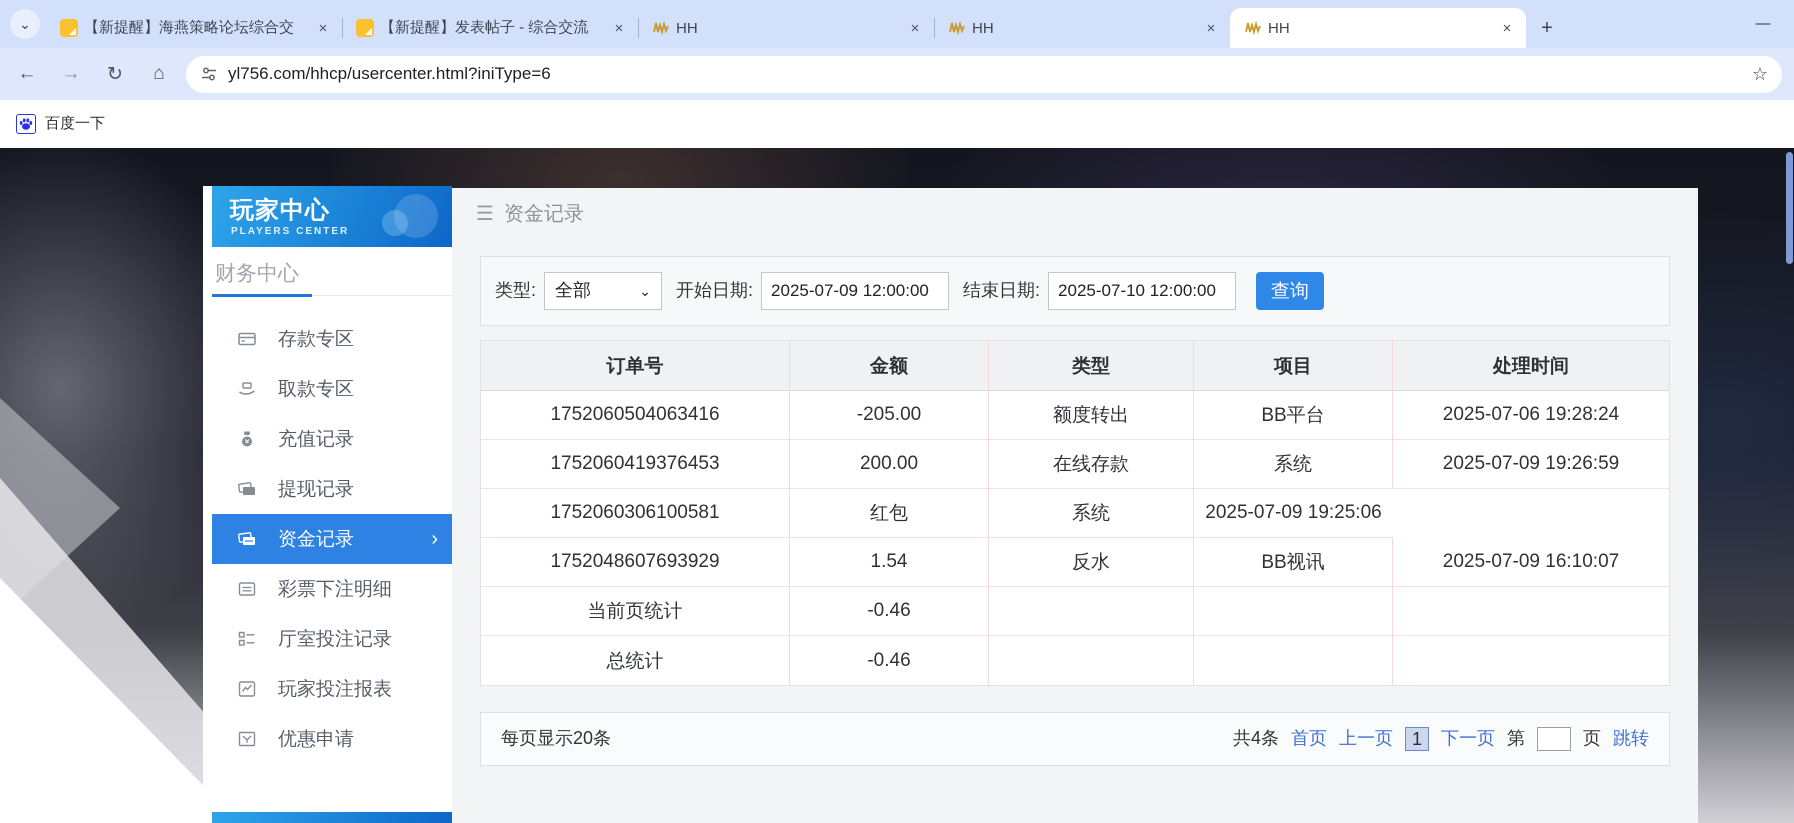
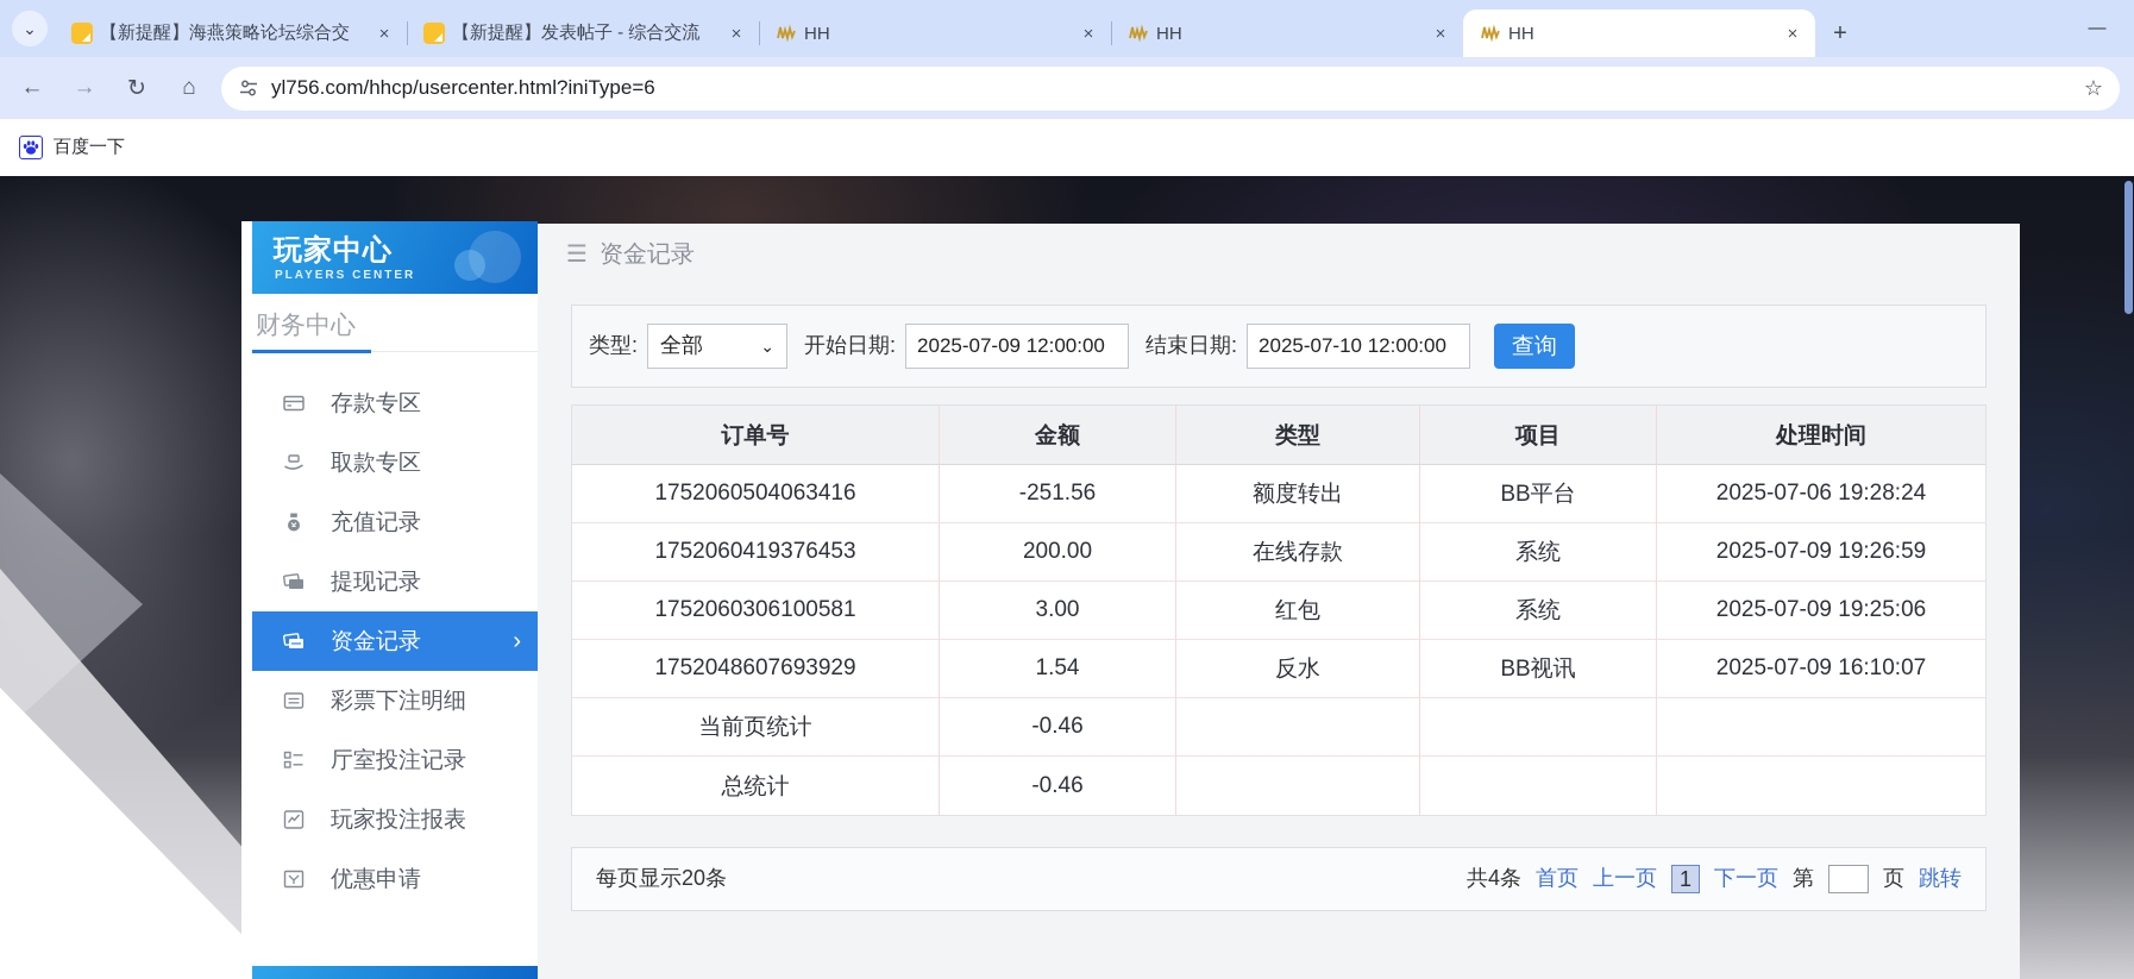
  ⌄
  【新提醒】海燕策略论坛综合交
  ×
  【新提醒】发表帖子 - 综合交流
  ×
  HH
  ×
  HH
  ×
  HH
  ×
  +
  —
  ←
  →
  ↻
  ⌂
  yl756.com/hhcp/usercenter.html?iniType=6
  ☆
  百度一下
  玩家中心
  PLAYERS CENTER
  财务中心
  存款专区
  取款专区
  充值记录
  提现记录
  资金记录
  ›
  彩票下注明细
  厅室投注记录
  玩家投注报表
  优惠申请
  ☰
  资金记录
  类型:
  全部
  ⌄
  开始日期:
  2025-07-09 12:00:00
  结束日期:
  2025-07-10 12:00:00
  查询
  订单号
  金额
  类型
  项目
  处理时间
  1752060504063416
- -205.00
+ -251.56
  额度转出
  BB平台
  2025-07-06 19:28:24
  1752060419376453
  200.00
  在线存款
  系统
  2025-07-09 19:26:59
  1752060306100581
+ 3.00
  红包
  系统
  2025-07-09 19:25:06
  1752048607693929
  1.54
  反水
  BB视讯
  2025-07-09 16:10:07
  当前页统计
  -0.46
  总统计
  -0.46
  每页显示20条
  共4条
  首页
  上一页
  1
  下一页
  第
  页
  跳转
